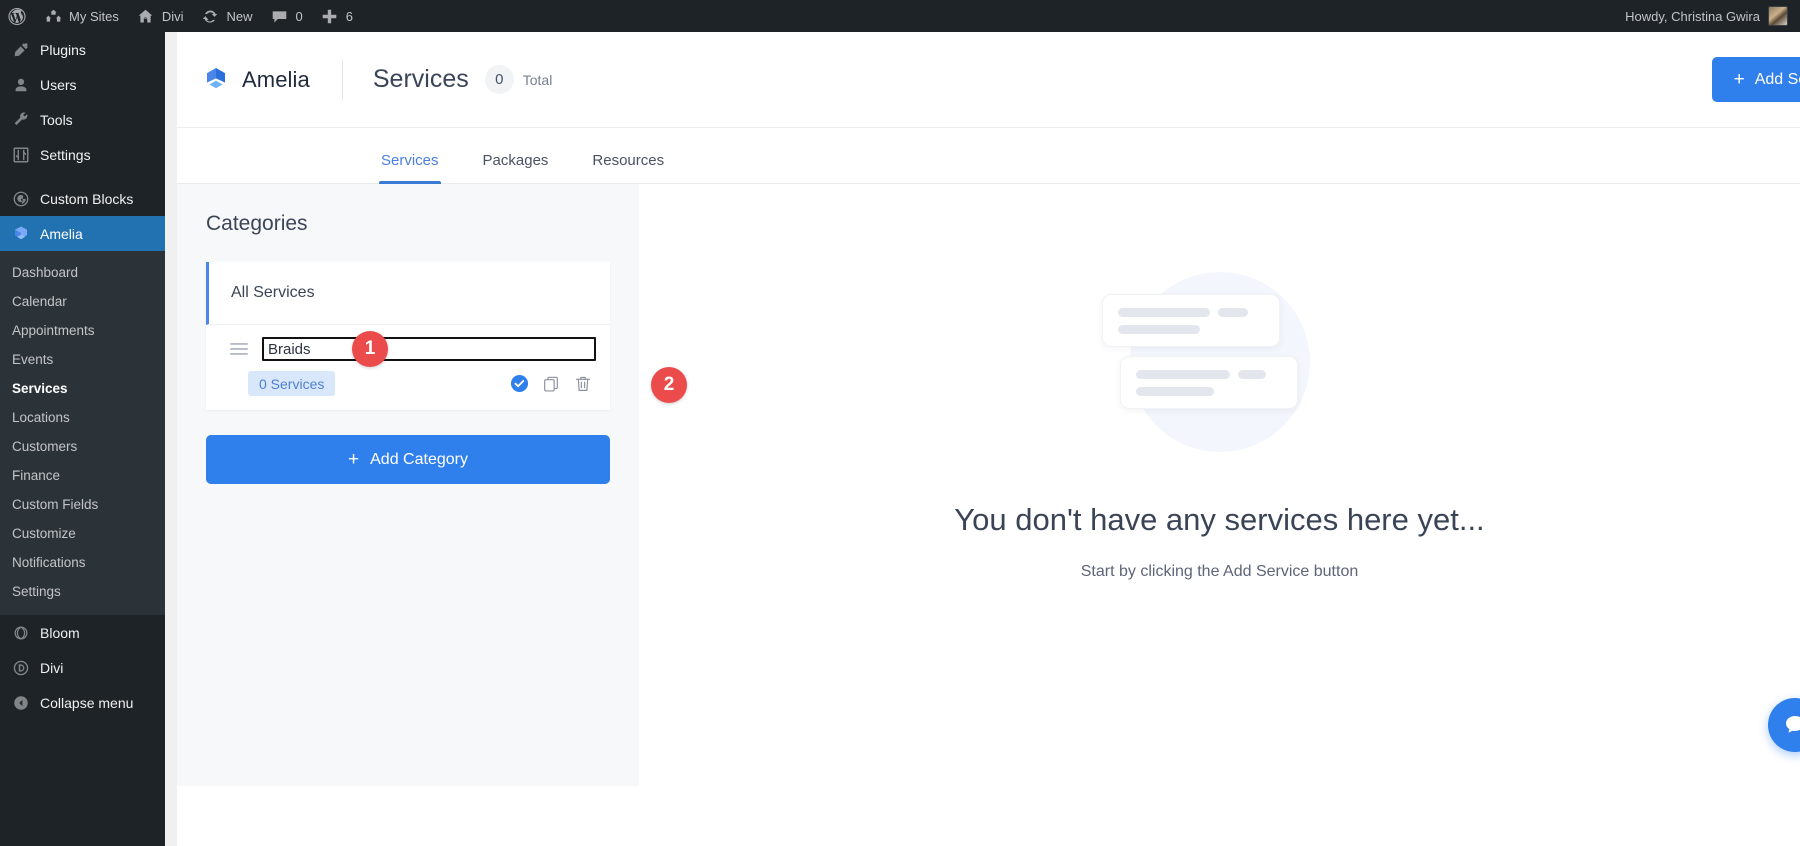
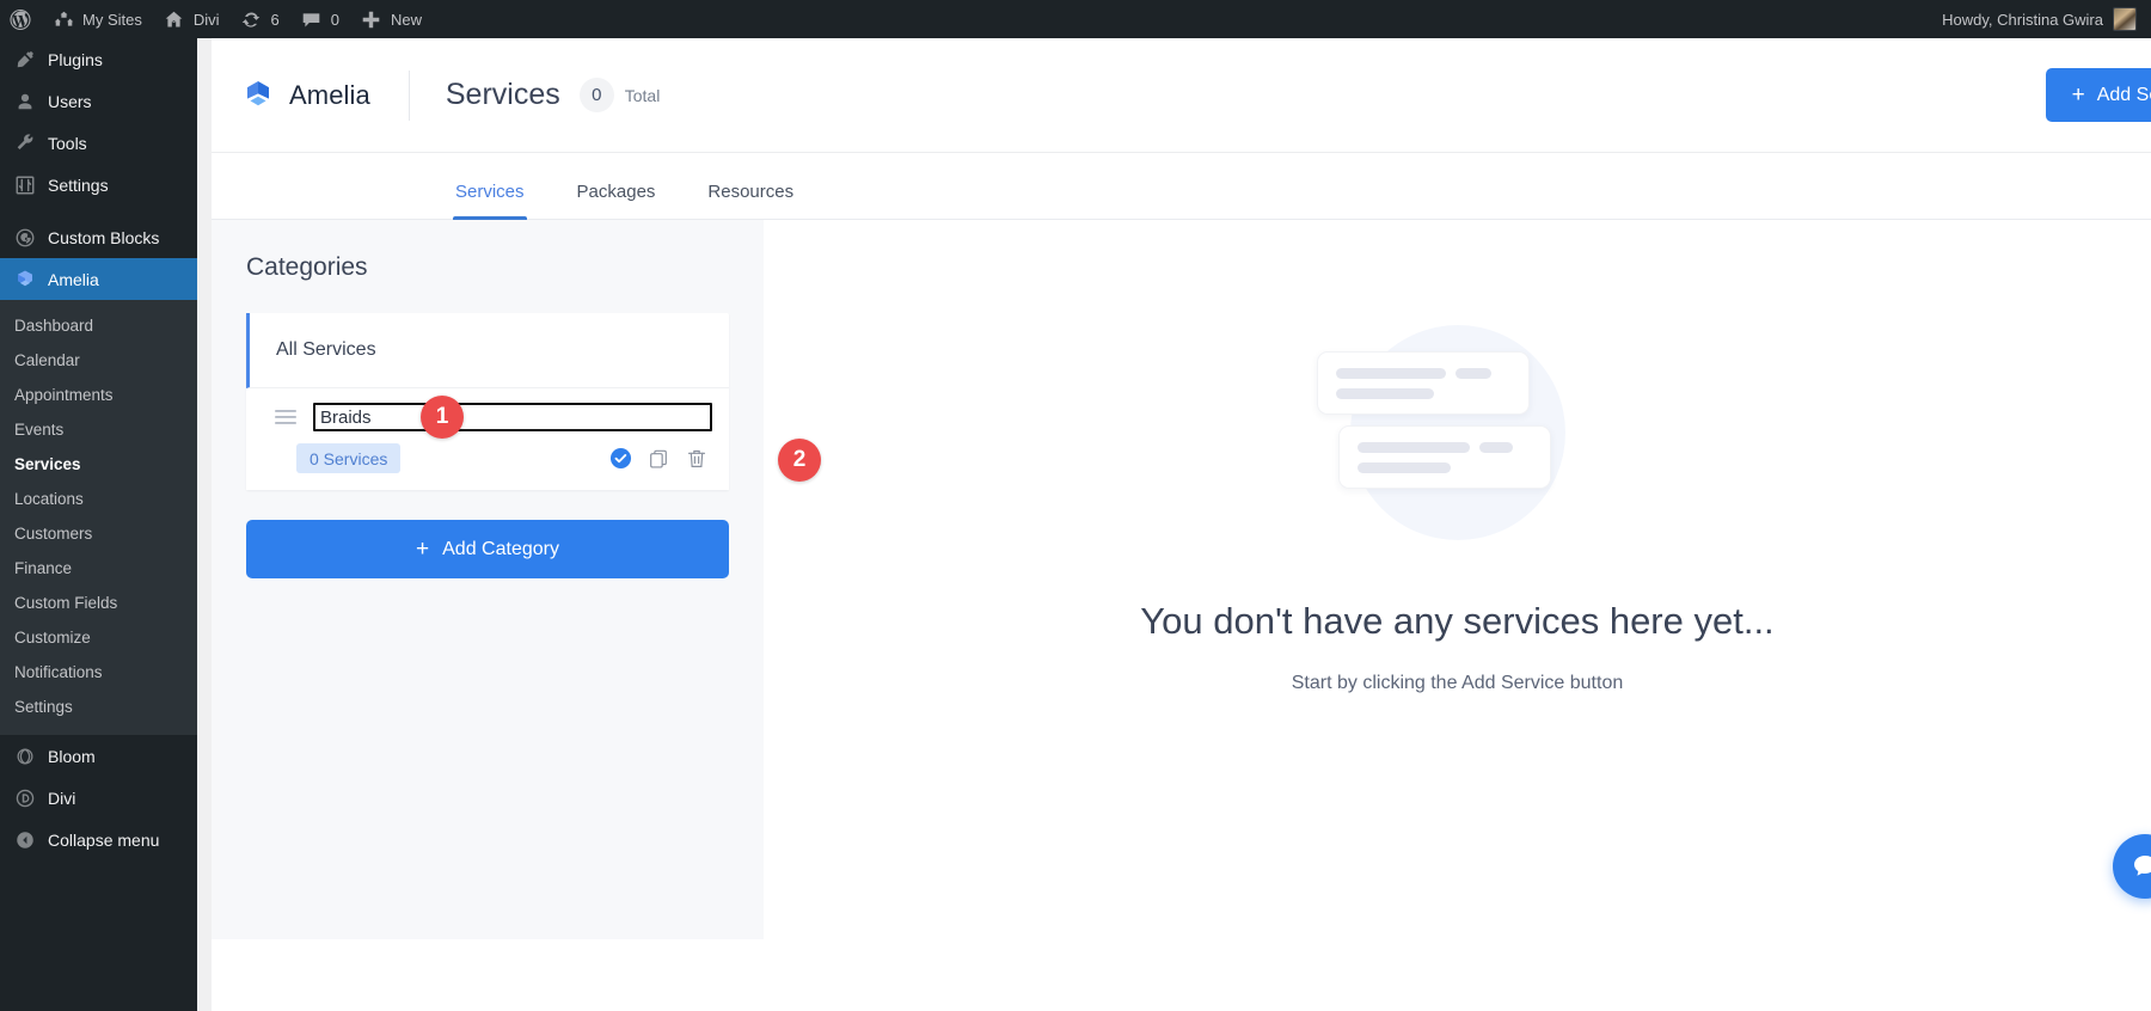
  My Sites
  Divi
- New
+ 6
  0
- 6
+ New
  Howdy, Christina Gwira
  Plugins
  Users
  Tools
  Settings
  Custom Blocks
  Amelia
  Dashboard
  Calendar
  Appointments
  Events
  Services
  Locations
  Customers
  Finance
  Custom Fields
  Customize
  Notifications
  Settings
  Bloom
  Divi
  Collapse menu
  Amelia
  Services
  0
  Total
  +
  Services
  Packages
  Resources
  Categories
  All Services
  Braids
  0 Services
  +
  Add Category
  1
  2
  You don't have any services here yet...
  Start by clicking the Add Service button
